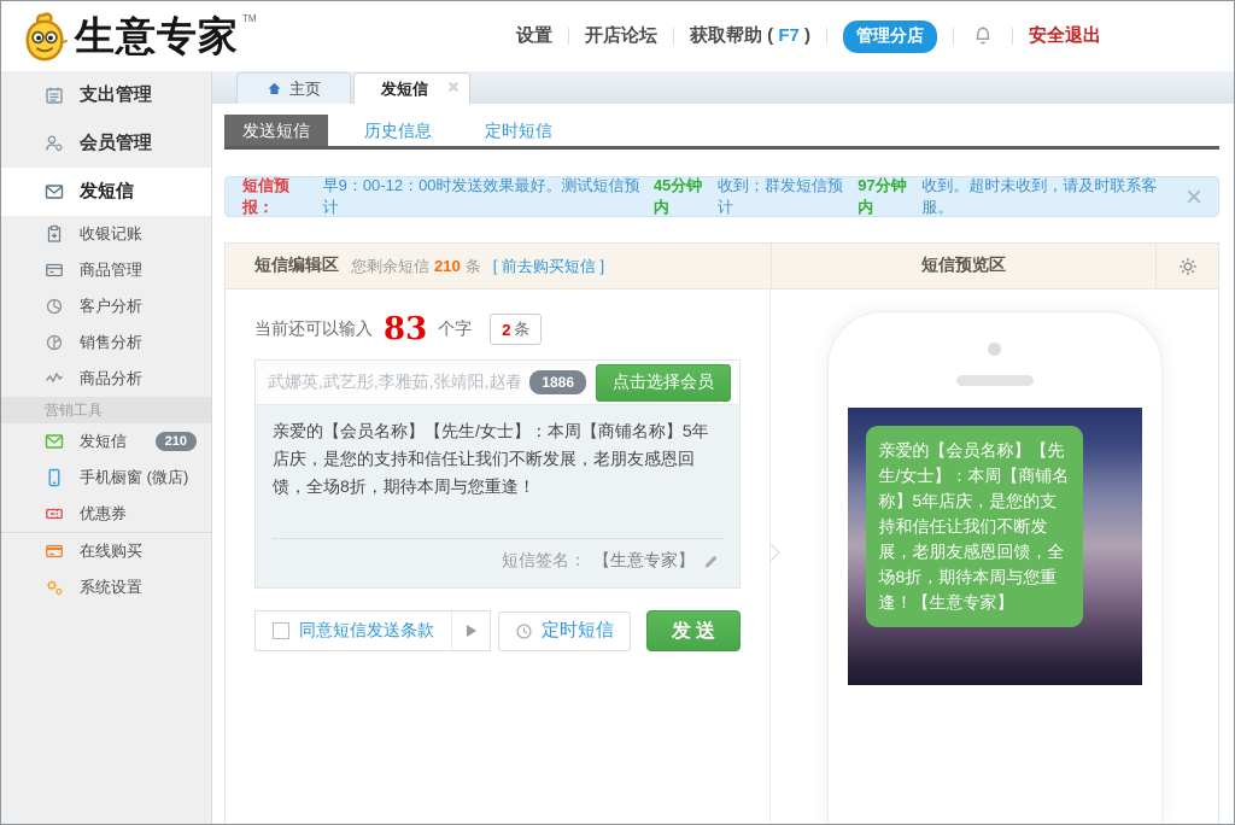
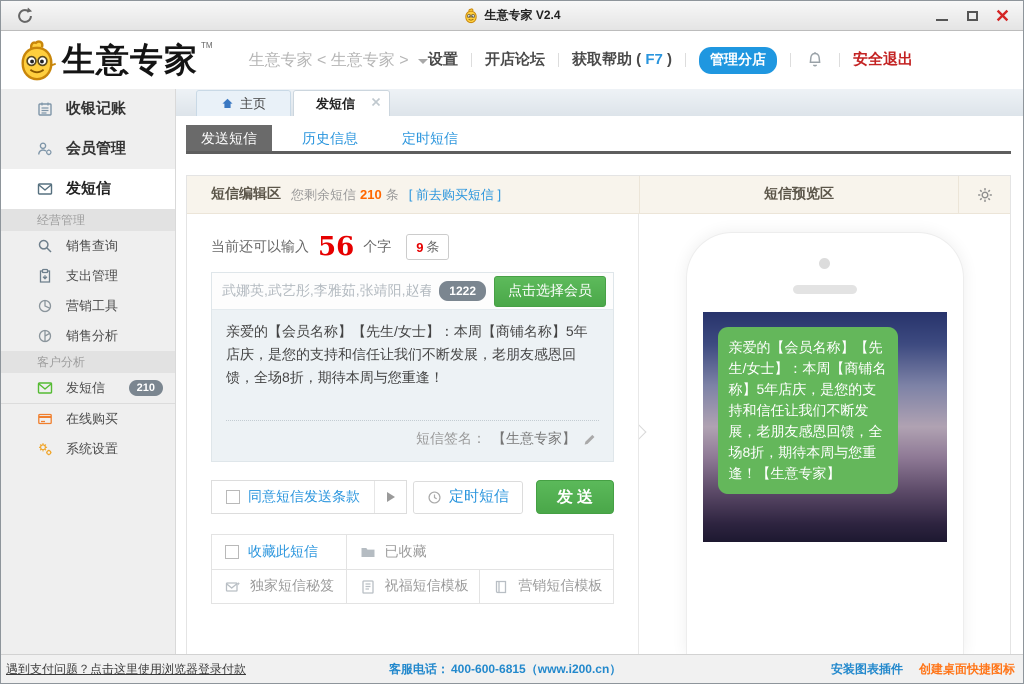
+ 生意专家 V2.4
  生意专家
  TM
+ 生意专家 < 生意专家 >
  设置
  开店论坛
  获取帮助 ( F7 )
  管理分店
  安全退出
- 支出管理
+ 收银记账
  会员管理
  发短信
+ 经营管理
+ 销售查询
- 收银记账
+ 支出管理
- 商品管理
- 客户分析
+ 营销工具
  销售分析
- 商品分析
- 营销工具
+ 客户分析
  发短信
  210
- 手机橱窗 (微店)
- 优惠券
  在线购买
  系统设置
  主页
  发短信
  发送短信
  历史信息
  定时短信
- 短信预报：
- 早9：00-12：00时发送效果最好。测试短信预计
- 45分钟内
- 收到；群发短信预计
- 97分钟内
- 收到。超时未收到，请及时联系客服。
  短信编辑区
  您剩余短信
  210
  条
  [ 前去购买短信 ]
  短信预览区
  当前还可以输入
- 83
+ 56
  个字
- 2
+ 9
  条
  武娜英,武艺彤,李雅茹,张靖阳,赵春
- 1886
+ 1222
  点击选择会员
  亲爱的【会员名称】【先生/女士】：本周【商铺名称】5年店庆，是您的支持和信任让我们不断发展，老朋友感恩回馈，全场8折，期待本周与您重逢！
  短信签名：
  【生意专家】
  同意短信发送条款
  定时短信
  发送
+ 收藏此短信
+ 已收藏
+ 独家短信秘笈
+ 祝福短信模板
+ 营销短信模板
  亲爱的【会员名称】【先生/女士】：本周【商铺名称】5年店庆，是您的支持和信任让我们不断发展，老朋友感恩回馈，全场8折，期待本周与您重逢！【生意专家】
+ 遇到支付问题？点击这里使用浏览器登录付款
+ 客服电话：
+ 400-600-6815（www.i200.cn）
+ 安装图表插件
+ 创建桌面快捷图标
